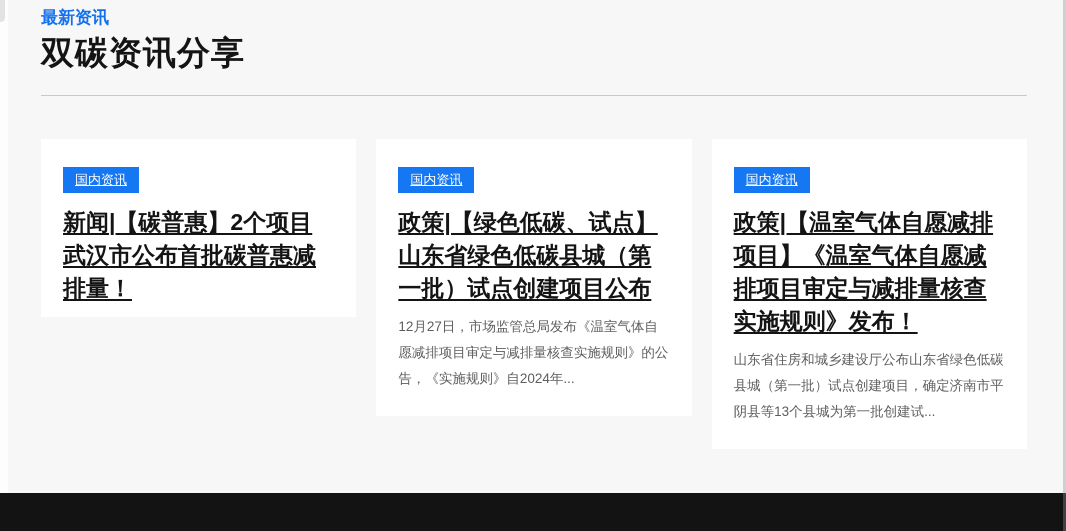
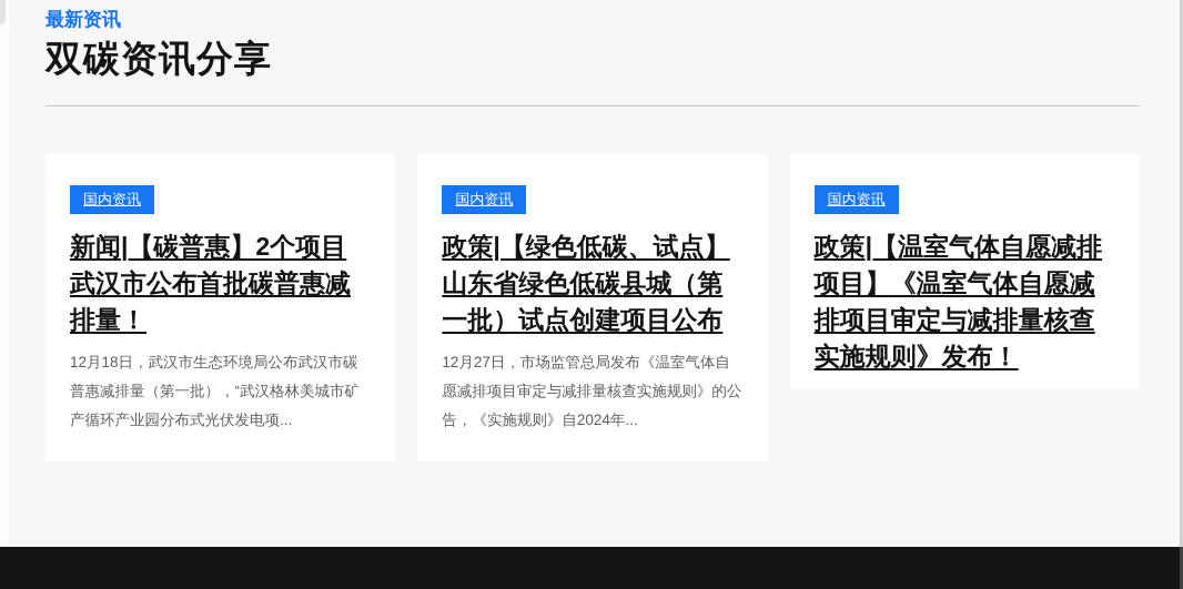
  最新资讯
  双碳资讯分享
  国内资讯
  新闻|【碳普惠】2个项目武汉市公布首批碳普惠减排量！
+ 12月18日，武汉市生态环境局公布武汉市碳普惠减排量（第一批），“武汉格林美城市矿产循环产业园分布式光伏发电项...
  国内资讯
  政策|【绿色低碳、试点】山东省绿色低碳县城（第一批）试点创建项目公布
  12月27日，市场监管总局发布《温室气体自愿减排项目审定与减排量核查实施规则》的公告，《实施规则》自2024年...
  国内资讯
  政策|【温室气体自愿减排项目】《温室气体自愿减排项目审定与减排量核查实施规则》发布！
- 山东省住房和城乡建设厅公布山东省绿色低碳县城（第一批）试点创建项目，确定济南市平阴县等13个县城为第一批创建试...
